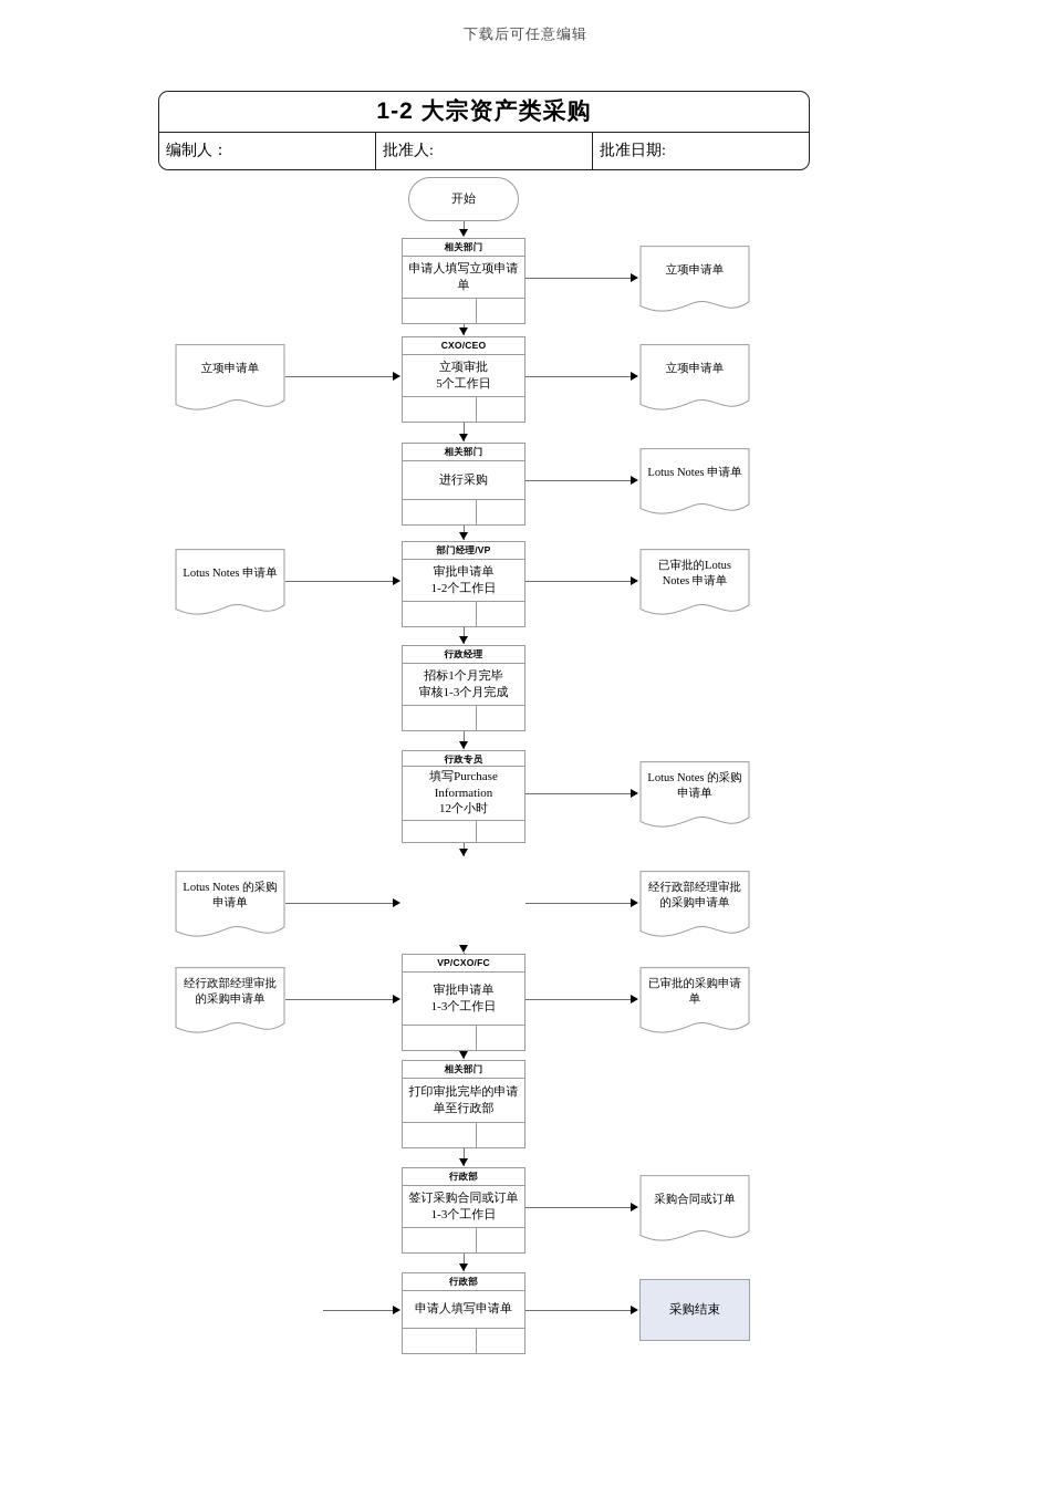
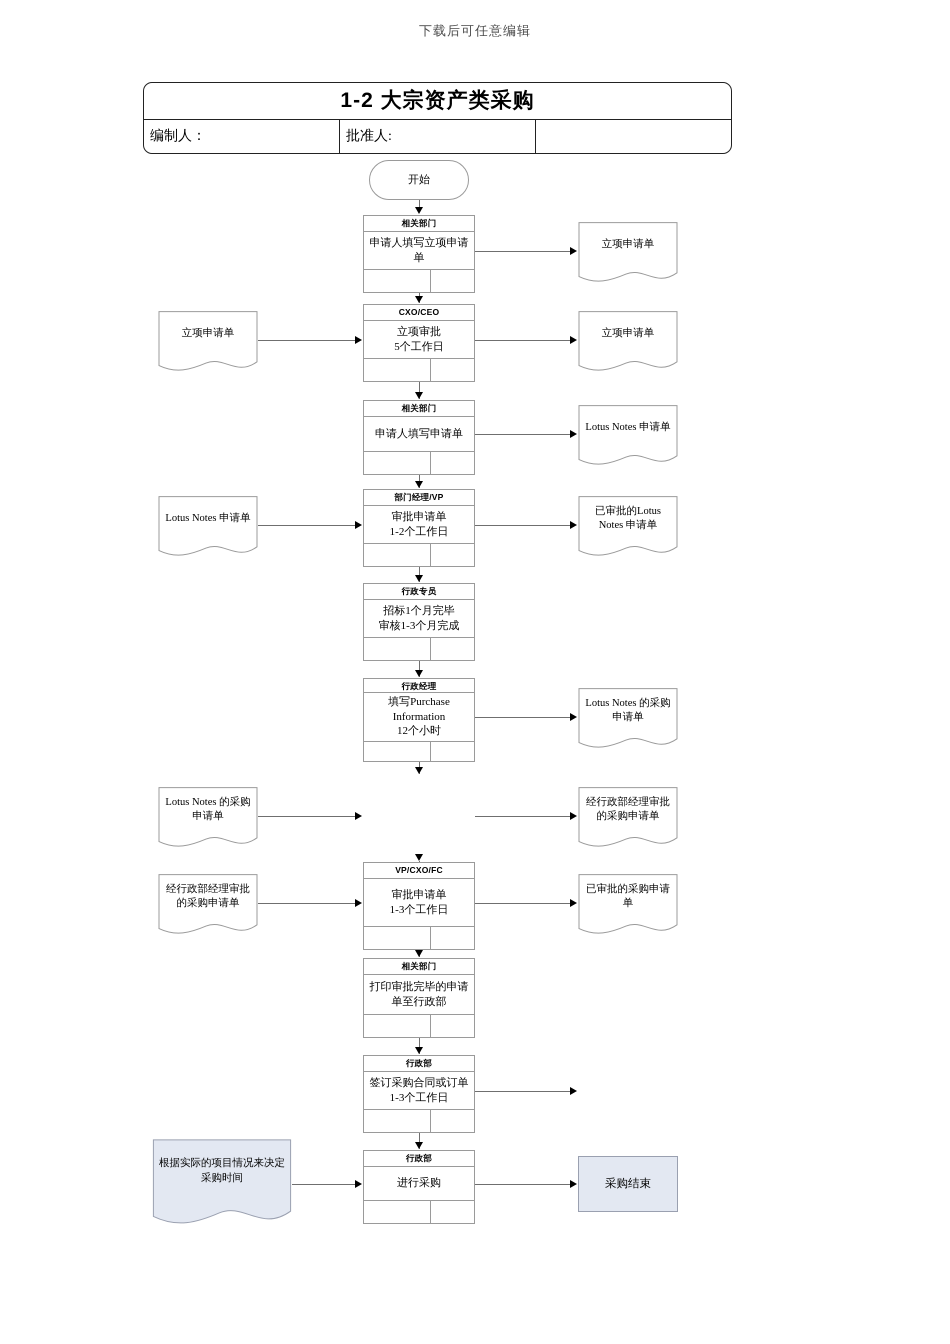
  下载后可任意编辑
  1-2 大宗资产类采购
  编制人：
  批准人:
- 批准日期:
  开始
  相关部门
  申请人填写立项申请单
  立项申请单
  CXO/CEO
  立项审批
  5个工作日
  立项申请单
  立项申请单
  相关部门
- 进行采购
+ 申请人填写申请单
  Lotus Notes 申请单
  部门经理/VP
  审批申请单
  1-2个工作日
  已审批的Lotus Notes 申请单
  Lotus Notes 申请单
- 行政经理
+ 行政专员
  招标1个月完毕
  审核1-3个月完成
- 行政专员
+ 行政经理
  填写Purchase Information
  12个小时
  Lotus Notes 的采购申请单
  经行政部经理审批的采购申请单
  Lotus Notes 的采购申请单
  VP/CXO/FC
  审批申请单
  1-3个工作日
  已审批的采购申请单
  经行政部经理审批的采购申请单
  相关部门
  打印审批完毕的申请单至行政部
  行政部
  签订采购合同或订单
  1-3个工作日
- 采购合同或订单
  行政部
- 申请人填写申请单
+ 进行采购
+ 根据实际的项目情况来决定采购时间
  采购结束
